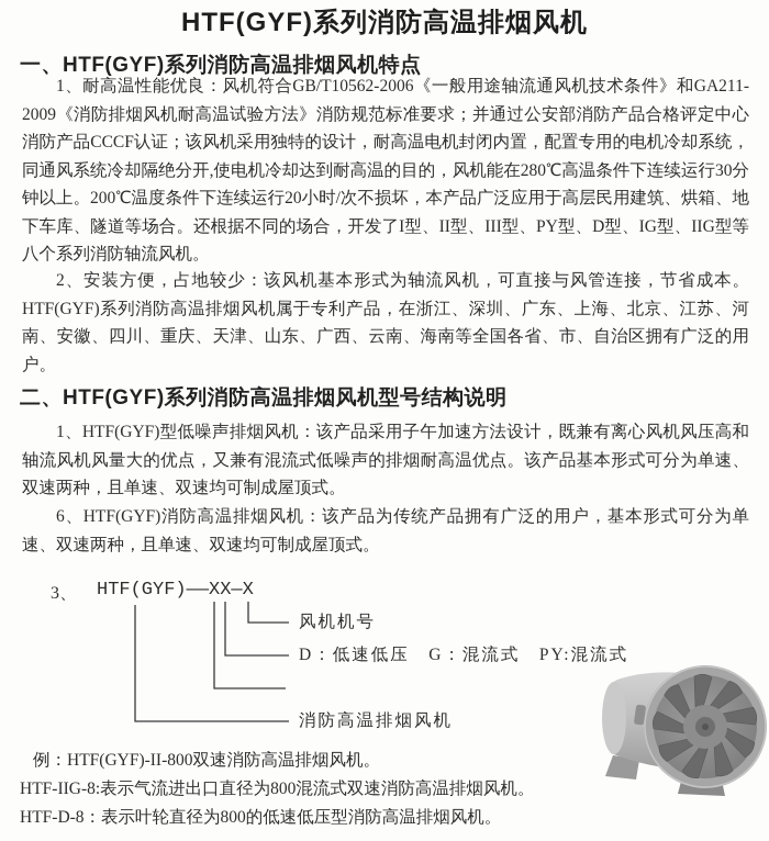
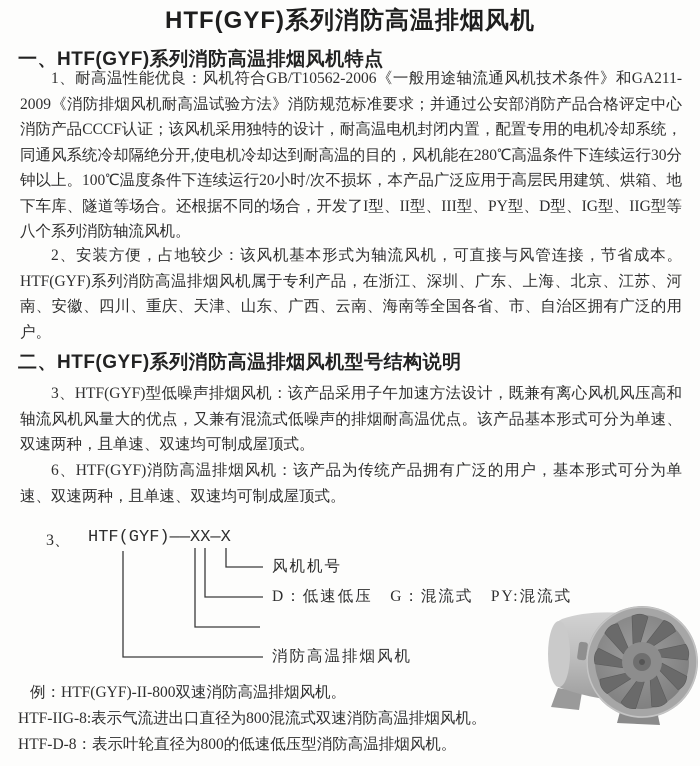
  HTF(GYF)系列消防高温排烟风机
  一、HTF(GYF)系列消防高温排烟风机特点
- 1、耐高温性能优良：风机符合GB/T10562-2006《一般用途轴流通风机技术条件》和GA211-2009《消防排烟风机耐高温试验方法》消防规范标准要求；并通过公安部消防产品合格评定中心消防产品CCCF认证；该风机采用独特的设计，耐高温电机封闭内置，配置专用的电机冷却系统，同通风系统冷却隔绝分开,使电机冷却达到耐高温的目的，风机能在280℃高温条件下连续运行30分钟以上。200℃温度条件下连续运行20小时/次不损坏，本产品广泛应用于高层民用建筑、烘箱、地下车库、隧道等场合。还根据不同的场合，开发了I型、II型、III型、PY型、D型、IG型、IIG型等八个系列消防轴流风机。
+ 1、耐高温性能优良：风机符合GB/T10562-2006《一般用途轴流通风机技术条件》和GA211-2009《消防排烟风机耐高温试验方法》消防规范标准要求；并通过公安部消防产品合格评定中心消防产品CCCF认证；该风机采用独特的设计，耐高温电机封闭内置，配置专用的电机冷却系统，同通风系统冷却隔绝分开,使电机冷却达到耐高温的目的，风机能在280℃高温条件下连续运行30分钟以上。100℃温度条件下连续运行20小时/次不损坏，本产品广泛应用于高层民用建筑、烘箱、地下车库、隧道等场合。还根据不同的场合，开发了I型、II型、III型、PY型、D型、IG型、IIG型等八个系列消防轴流风机。
  2、安装方便，占地较少：该风机基本形式为轴流风机，可直接与风管连接，节省成本。HTF(GYF)系列消防高温排烟风机属于专利产品，在浙江、深圳、广东、上海、北京、江苏、河南、安徽、四川、重庆、天津、山东、广西、云南、海南等全国各省、市、自治区拥有广泛的用户。
  二、HTF(GYF)系列消防高温排烟风机型号结构说明
- 1、HTF(GYF)型低噪声排烟风机：该产品采用子午加速方法设计，既兼有离心风机风压高和轴流风机风量大的优点，又兼有混流式低噪声的排烟耐高温优点。该产品基本形式可分为单速、双速两种，且单速、双速均可制成屋顶式。
+ 3、HTF(GYF)型低噪声排烟风机：该产品采用子午加速方法设计，既兼有离心风机风压高和轴流风机风量大的优点，又兼有混流式低噪声的排烟耐高温优点。该产品基本形式可分为单速、双速两种，且单速、双速均可制成屋顶式。
  6、HTF(GYF)消防高温排烟风机：该产品为传统产品拥有广泛的用户，基本形式可分为单速、双速两种，且单速、双速均可制成屋顶式。
  3、
  HTF(GYF)——XX—X
  风机机号
  D：低速低压 G：混流式 PY:混流式
  消防高温排烟风机
  例：HTF(GYF)-II-800双速消防高温排烟风机。
  HTF-IIG-8:表示气流进出口直径为800混流式双速消防高温排烟风机。
  HTF-D-8：表示叶轮直径为800的低速低压型消防高温排烟风机。
